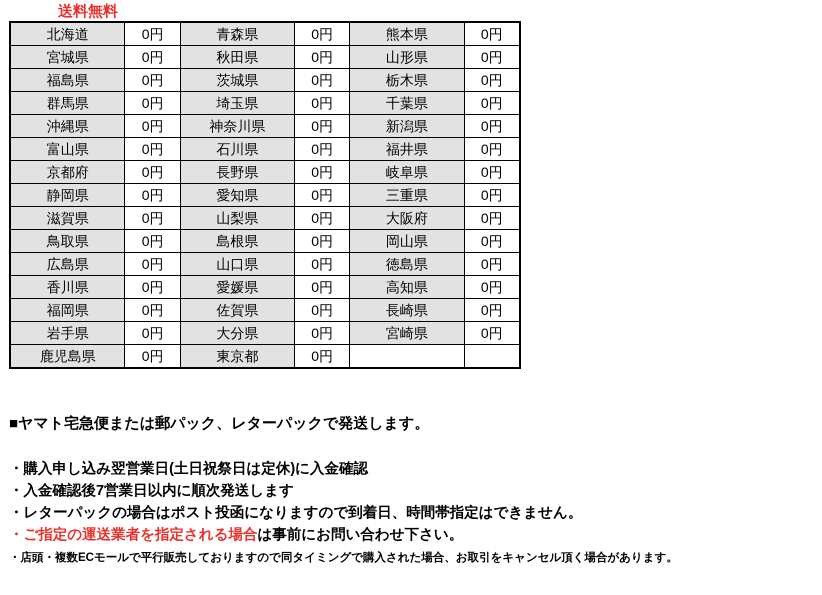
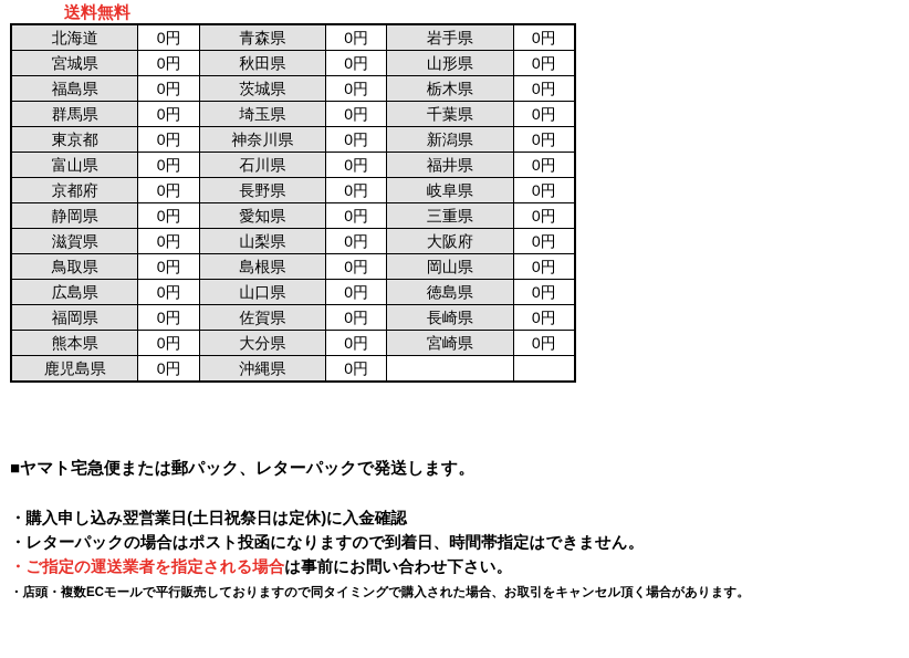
  送料無料
- 北海道	0円	青森県	0円	熊本県	0円
+ 北海道	0円	青森県	0円	岩手県	0円
  宮城県	0円	秋田県	0円	山形県	0円
  福島県	0円	茨城県	0円	栃木県	0円
  群馬県	0円	埼玉県	0円	千葉県	0円
- 沖縄県	0円	神奈川県	0円	新潟県	0円
+ 東京都	0円	神奈川県	0円	新潟県	0円
  富山県	0円	石川県	0円	福井県	0円
  京都府	0円	長野県	0円	岐阜県	0円
  静岡県	0円	愛知県	0円	三重県	0円
  滋賀県	0円	山梨県	0円	大阪府	0円
  鳥取県	0円	島根県	0円	岡山県	0円
  広島県	0円	山口県	0円	徳島県	0円
- 香川県	0円	愛媛県	0円	高知県	0円
  福岡県	0円	佐賀県	0円	長崎県	0円
- 岩手県	0円	大分県	0円	宮崎県	0円
+ 熊本県	0円	大分県	0円	宮崎県	0円
- 鹿児島県	0円	東京都	0円
+ 鹿児島県	0円	沖縄県	0円
  ■ヤマト宅急便または郵パック、レターパックで発送します。
  ・購入申し込み翌営業日(土日祝祭日は定休)に入金確認
- ・入金確認後7営業日以内に順次発送します
  ・レターパックの場合はポスト投函になりますので到着日、時間帯指定はできません。
  ・ご指定の運送業者を指定される場合は事前にお問い合わせ下さい。
  ・店頭・複数ECモールで平行販売しておりますので同タイミングで購入された場合、お取引をキャンセル頂く場合があります。
